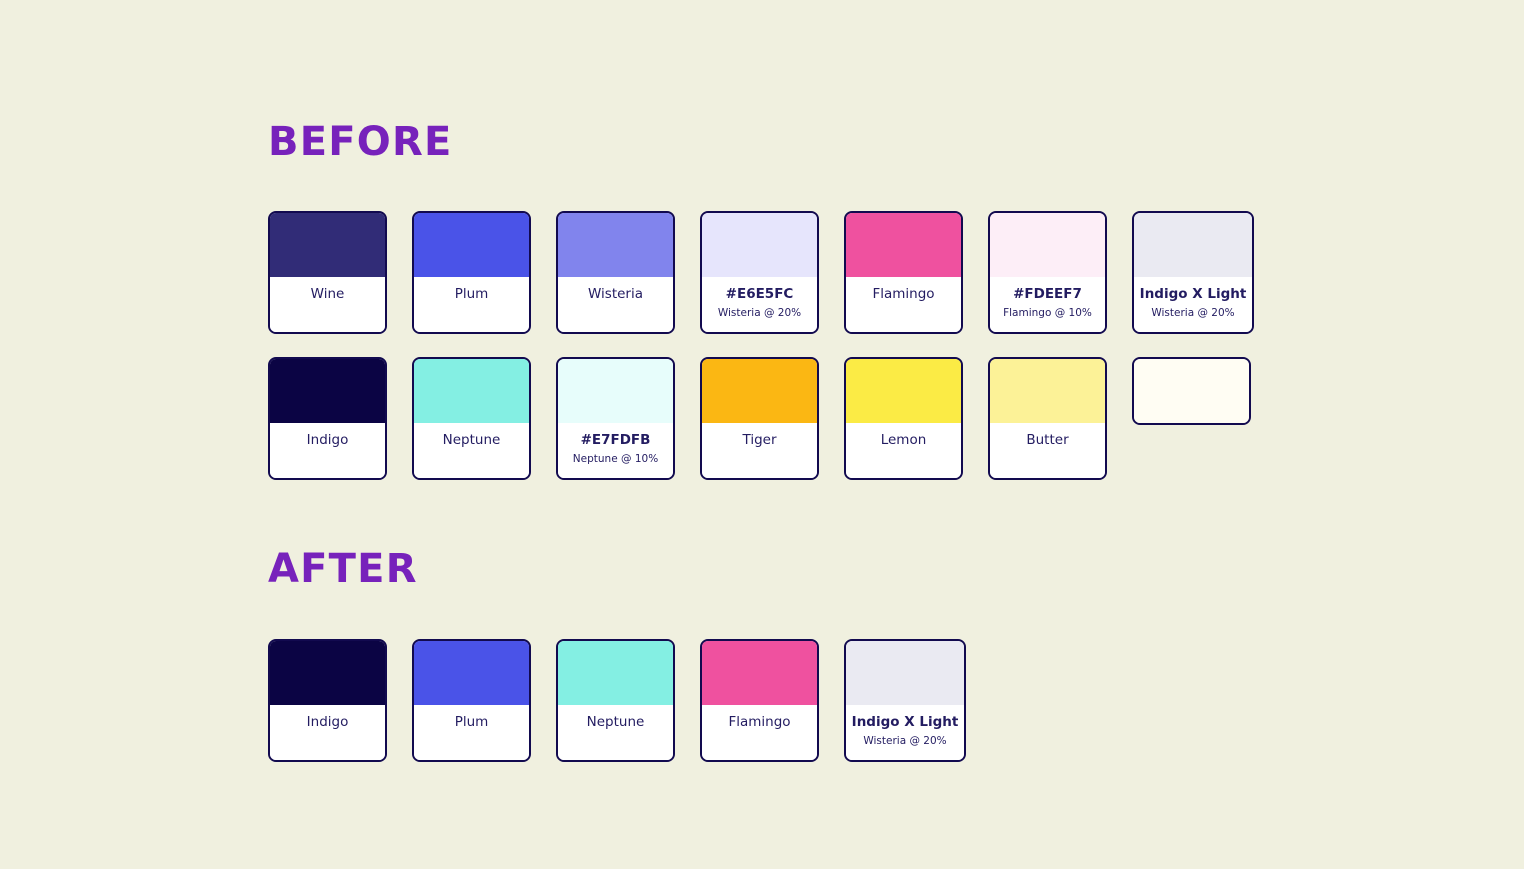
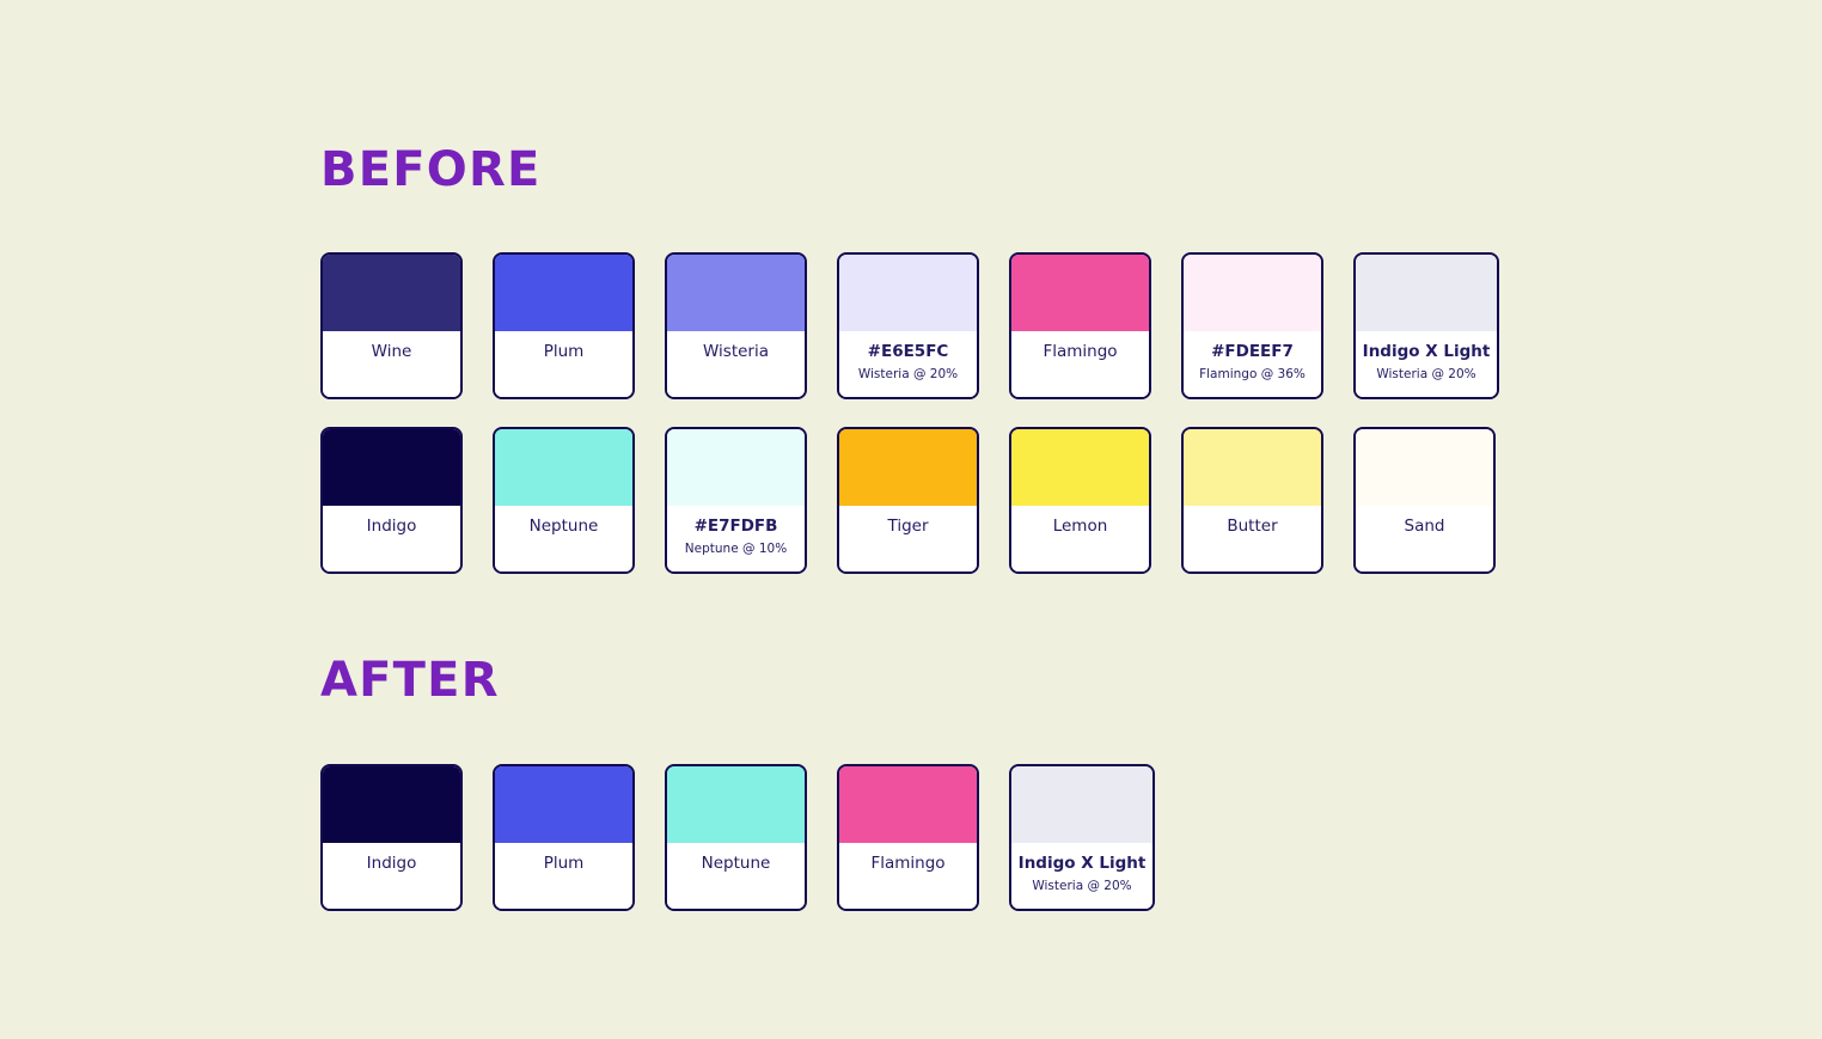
  BEFORE
  Wine
  Plum
  Wisteria
  #E6E5FC
  Wisteria @ 20%
  Flamingo
  #FDEEF7
- Flamingo @ 10%
+ Flamingo @ 36%
  Indigo X Light
  Wisteria @ 20%
  Indigo
  Neptune
  #E7FDFB
  Neptune @ 10%
  Tiger
  Lemon
  Butter
+ Sand
  AFTER
  Indigo
  Plum
  Neptune
  Flamingo
  Indigo X Light
  Wisteria @ 20%
